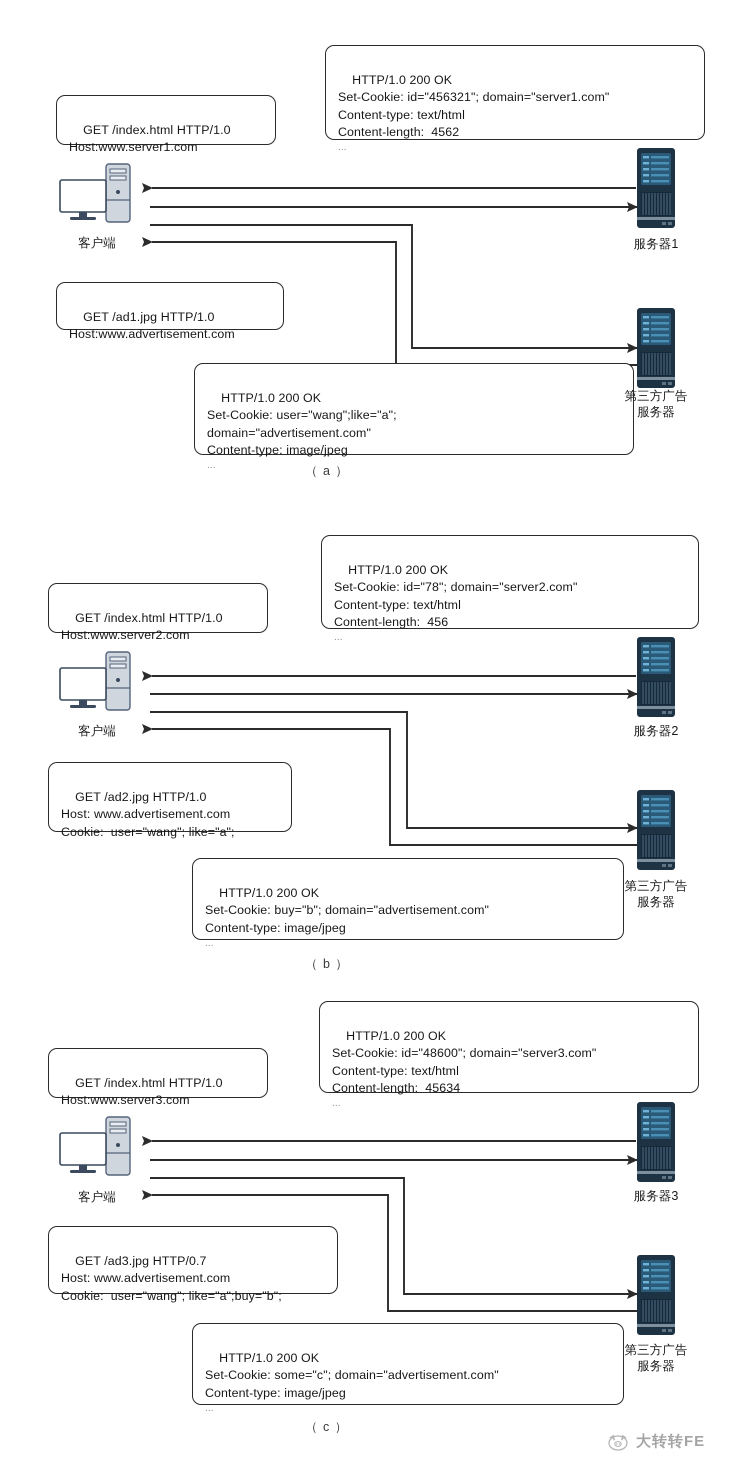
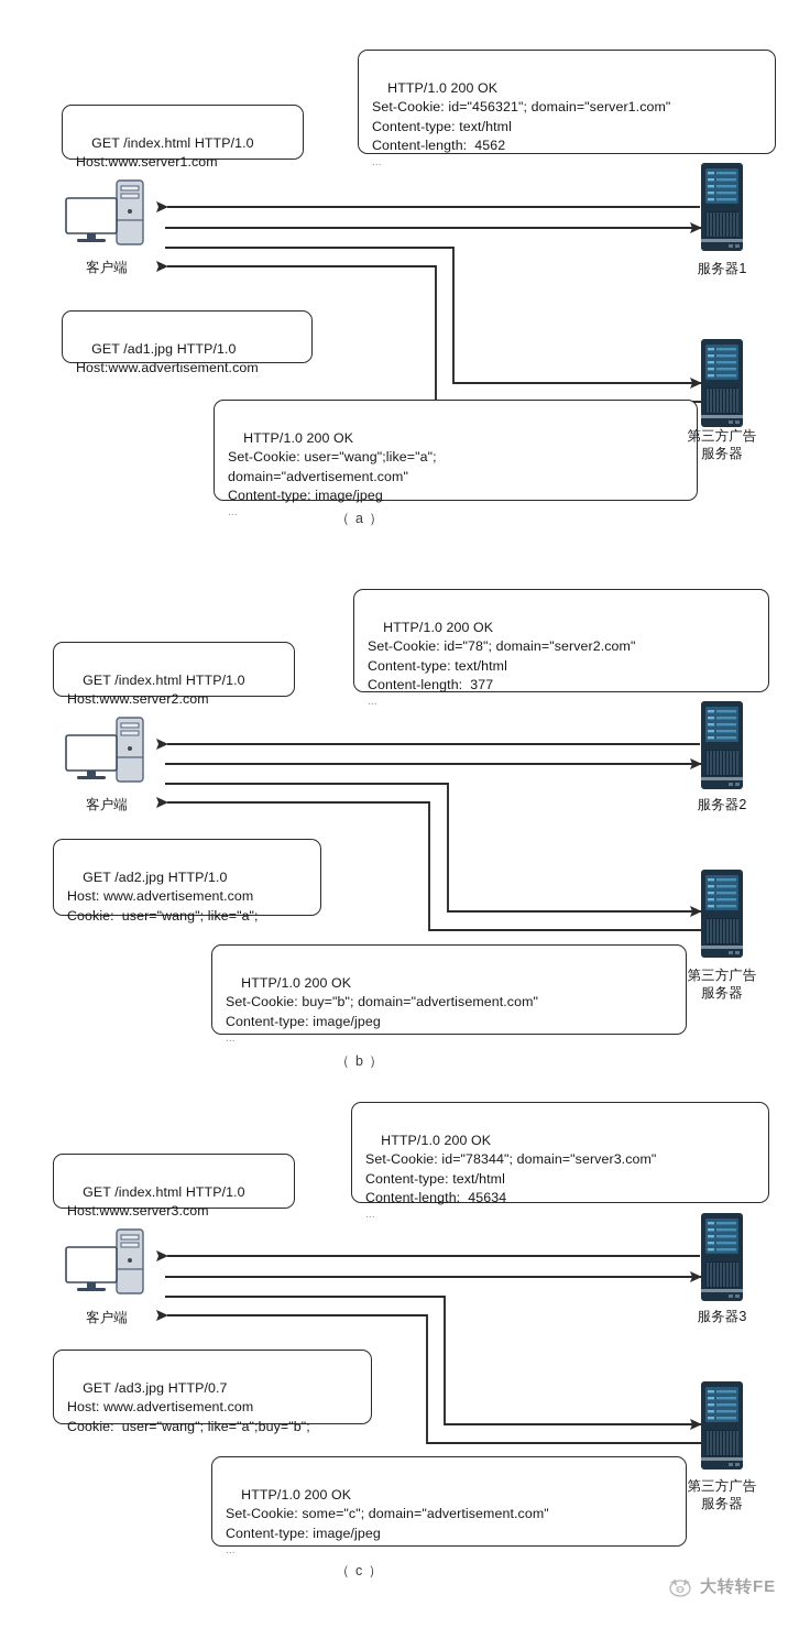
  GET /index.html HTTP/1.0 Host:www.server1.com
  HTTP/1.0 200 OK Set-Cookie: id="456321"; domain="server1.com" Content-type: text/html Content-length: 4562
  ...
  GET /ad1.jpg HTTP/1.0 Host:www.advertisement.com
  HTTP/1.0 200 OK Set-Cookie: user="wang";like="a"; domain="advertisement.com" Content-type: image/jpeg
  ...
  客户端
  服务器1
  第三方广告
  服务器
  （ a ）
  GET /index.html HTTP/1.0 Host:www.server2.com
- HTTP/1.0 200 OK Set-Cookie: id="78"; domain="server2.com" Content-type: text/html Content-length: 456
+ HTTP/1.0 200 OK Set-Cookie: id="78"; domain="server2.com" Content-type: text/html Content-length: 377
  ...
  GET /ad2.jpg HTTP/1.0 Host: www.advertisement.com Cookie: user="wang"; like="a";
  HTTP/1.0 200 OK Set-Cookie: buy="b"; domain="advertisement.com" Content-type: image/jpeg
  ...
  客户端
  服务器2
  第三方广告
  服务器
  （ b ）
  GET /index.html HTTP/1.0 Host:www.server3.com
- HTTP/1.0 200 OK Set-Cookie: id="48600"; domain="server3.com" Content-type: text/html Content-length: 45634
+ HTTP/1.0 200 OK Set-Cookie: id="78344"; domain="server3.com" Content-type: text/html Content-length: 45634
  ...
  GET /ad3.jpg HTTP/0.7 Host: www.advertisement.com Cookie: user="wang"; like="a";buy="b";
  HTTP/1.0 200 OK Set-Cookie: some="c"; domain="advertisement.com" Content-type: image/jpeg
  ...
  客户端
  服务器3
  第三方广告
  服务器
  （ c ）
  大转转FE
